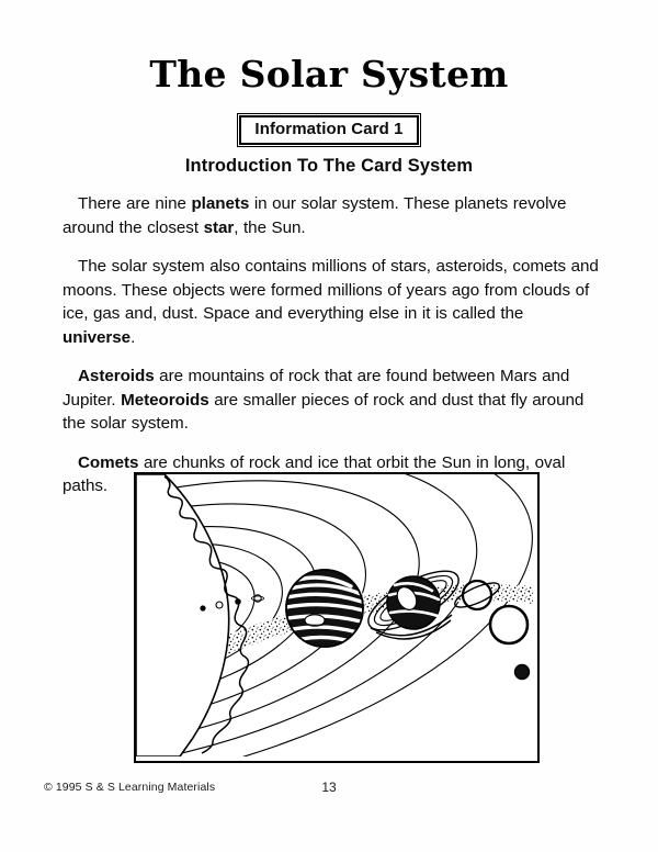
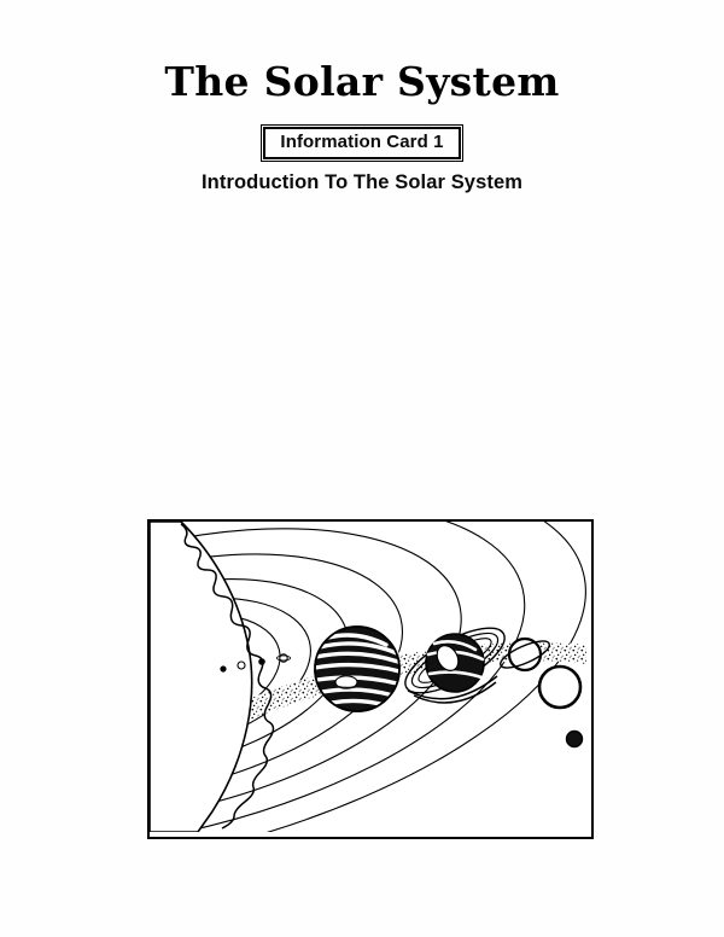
  The Solar System
  Information Card 1
- Introduction To The Card System
+ Introduction To The Solar System
- There are nine planets in our solar system. These planets revolve around the closest star, the Sun.
- The solar system also contains millions of stars, asteroids, comets and moons. These objects were formed millions of years ago from clouds of ice, gas and, dust. Space and everything else in it is called the universe.
- Asteroids are mountains of rock that are found between Mars and Jupiter. Meteoroids are smaller pieces of rock and dust that fly around the solar system.
- Comets are chunks of rock and ice that orbit the Sun in long, oval paths.
- © 1995 S & S Learning Materials
- 13
